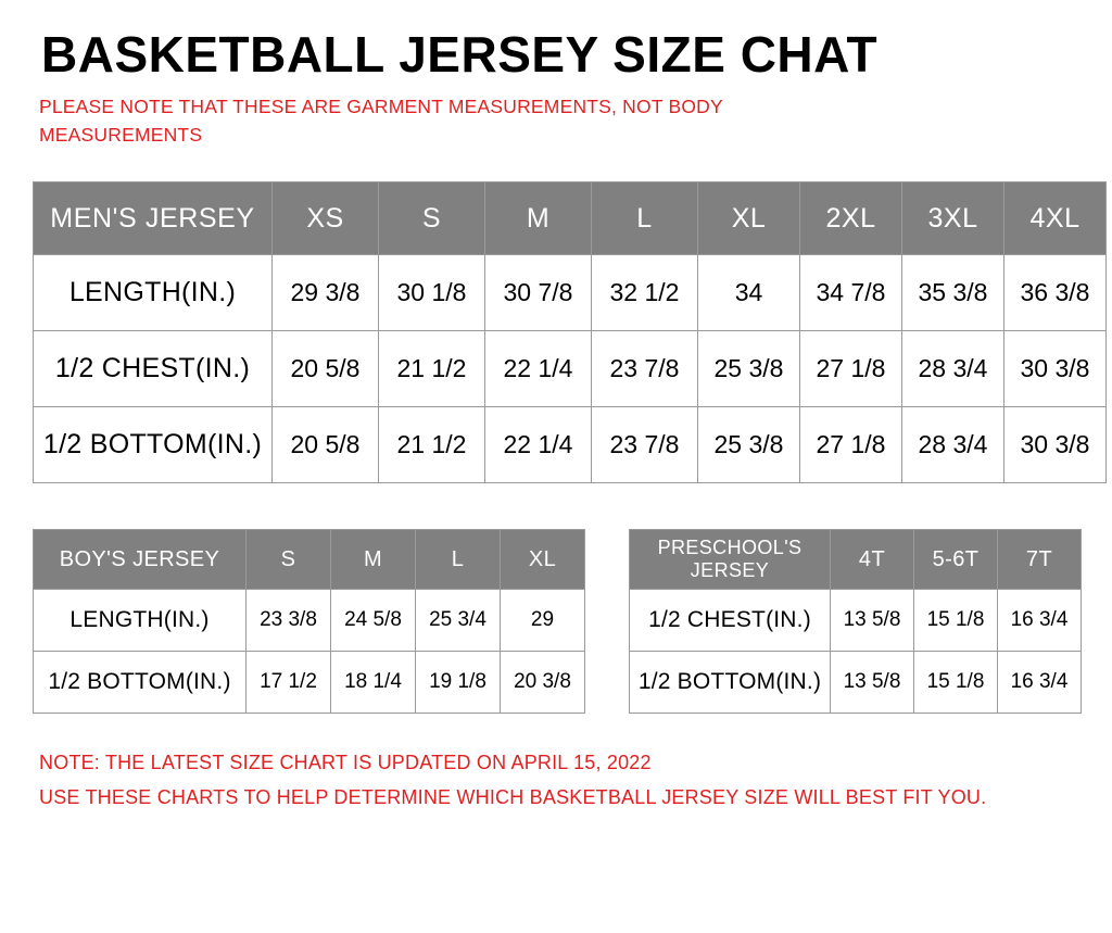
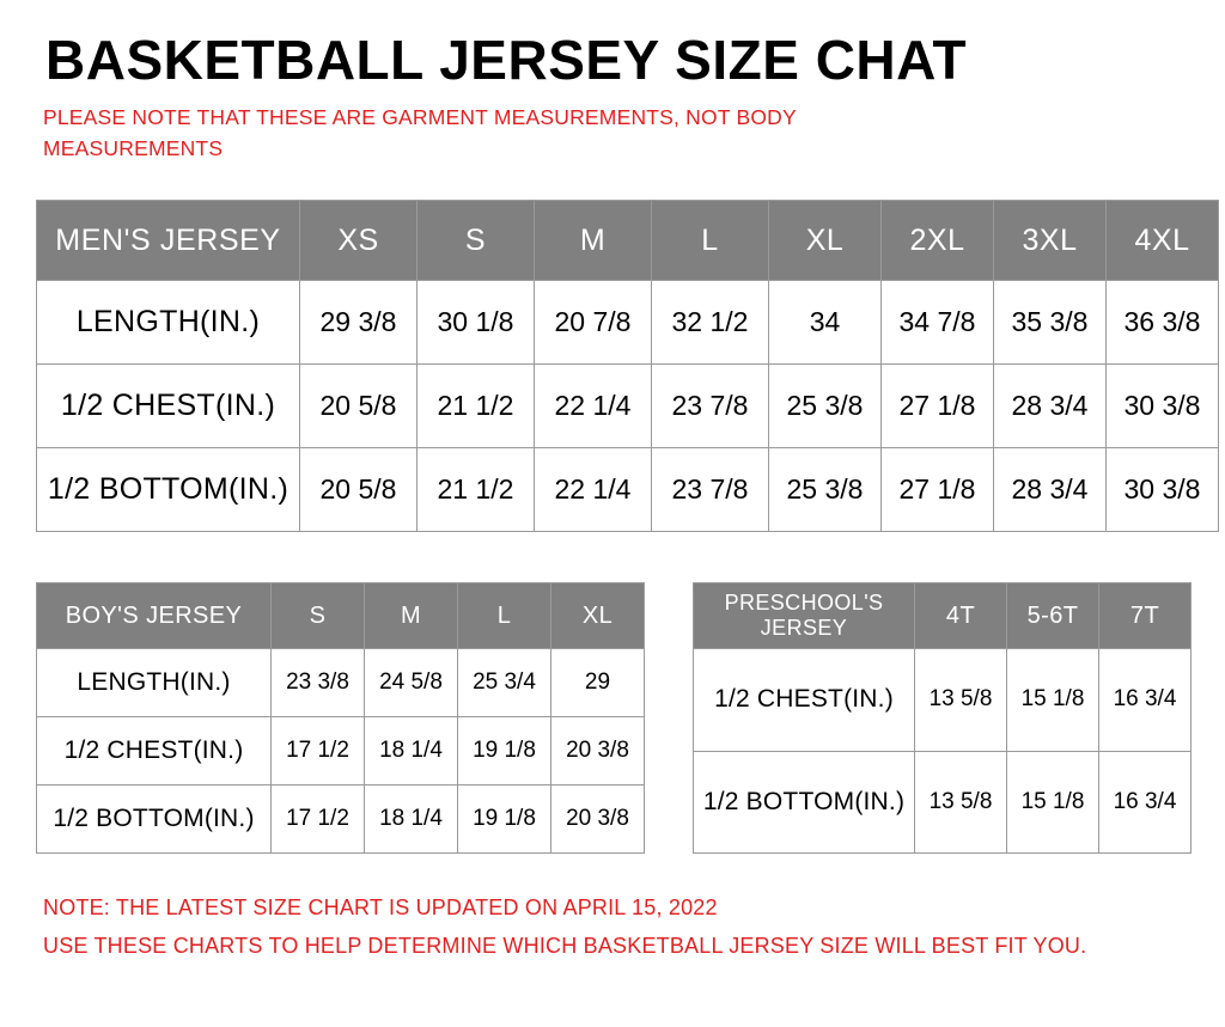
  BASKETBALL JERSEY SIZE CHAT
  PLEASE NOTE THAT THESE ARE GARMENT MEASUREMENTS, NOT BODY MEASUREMENTS
  MEN'S JERSEY	XS	S	M	L	XL	2XL	3XL	4XL
- LENGTH(IN.)	29 3/8	30 1/8	30 7/8	32 1/2	34	34 7/8	35 3/8	36 3/8
+ LENGTH(IN.)	29 3/8	30 1/8	20 7/8	32 1/2	34	34 7/8	35 3/8	36 3/8
  1/2 CHEST(IN.)	20 5/8	21 1/2	22 1/4	23 7/8	25 3/8	27 1/8	28 3/4	30 3/8
  1/2 BOTTOM(IN.)	20 5/8	21 1/2	22 1/4	23 7/8	25 3/8	27 1/8	28 3/4	30 3/8
  BOY'S JERSEY	S	M	L	XL
  LENGTH(IN.)	23 3/8	24 5/8	25 3/4	29
+ 1/2 CHEST(IN.)	17 1/2	18 1/4	19 1/8	20 3/8
  1/2 BOTTOM(IN.)	17 1/2	18 1/4	19 1/8	20 3/8
  PRESCHOOL'S JERSEY	4T	5-6T	7T
  1/2 CHEST(IN.)	13 5/8	15 1/8	16 3/4
  1/2 BOTTOM(IN.)	13 5/8	15 1/8	16 3/4
  NOTE: THE LATEST SIZE CHART IS UPDATED ON APRIL 15, 2022
  USE THESE CHARTS TO HELP DETERMINE WHICH BASKETBALL JERSEY SIZE WILL BEST FIT YOU.
